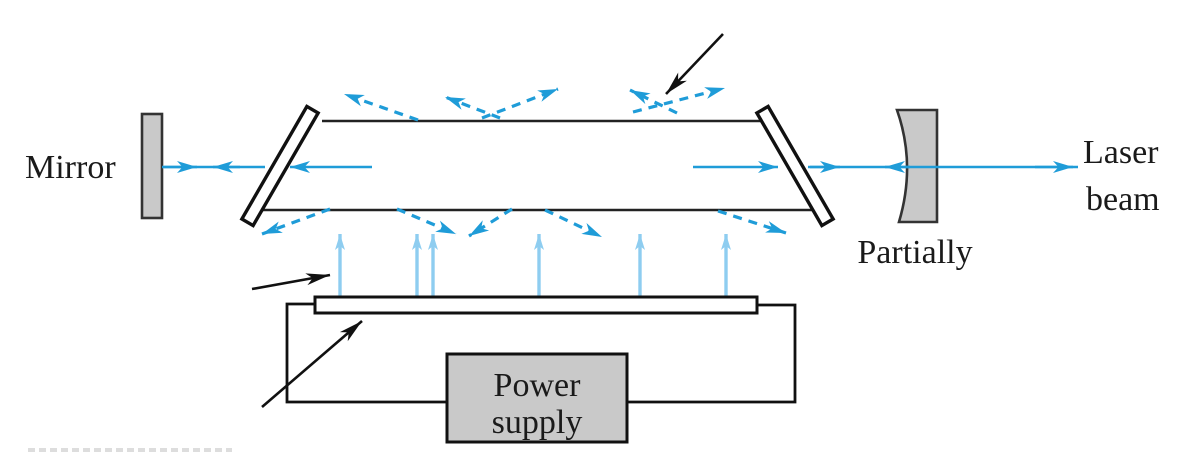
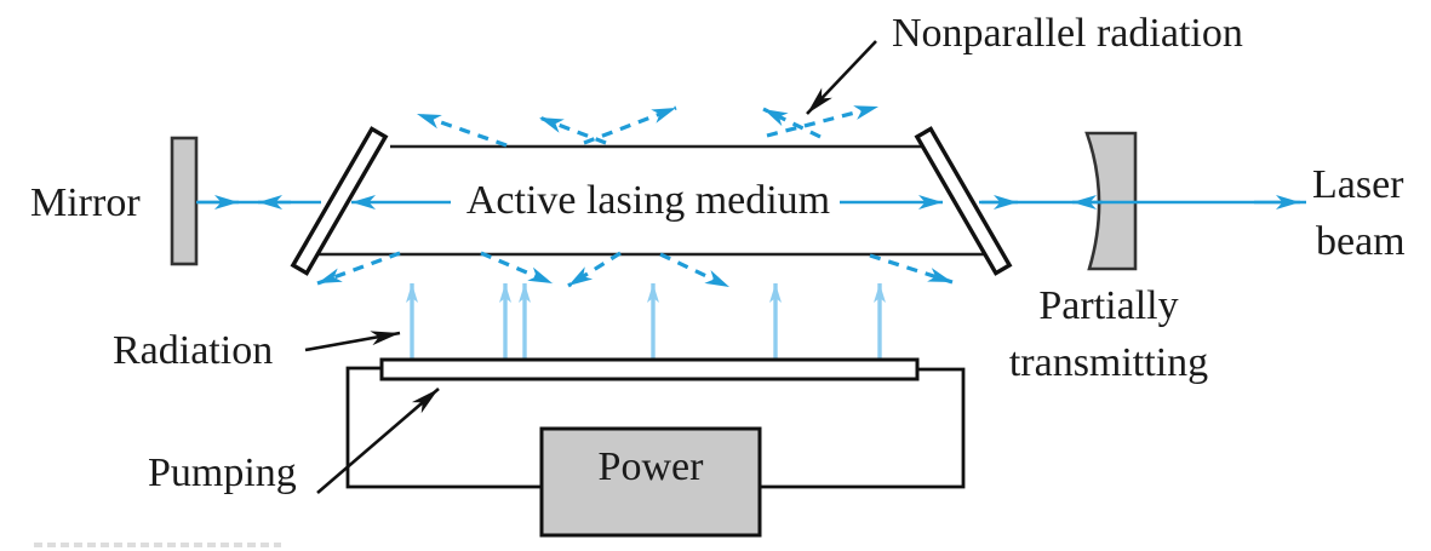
  Mirror
+ Active lasing medium
+ Nonparallel radiation
  Laser
  beam
  Partially
+ transmitting
+ Radiation
+ Pumping
  Power
- supply
